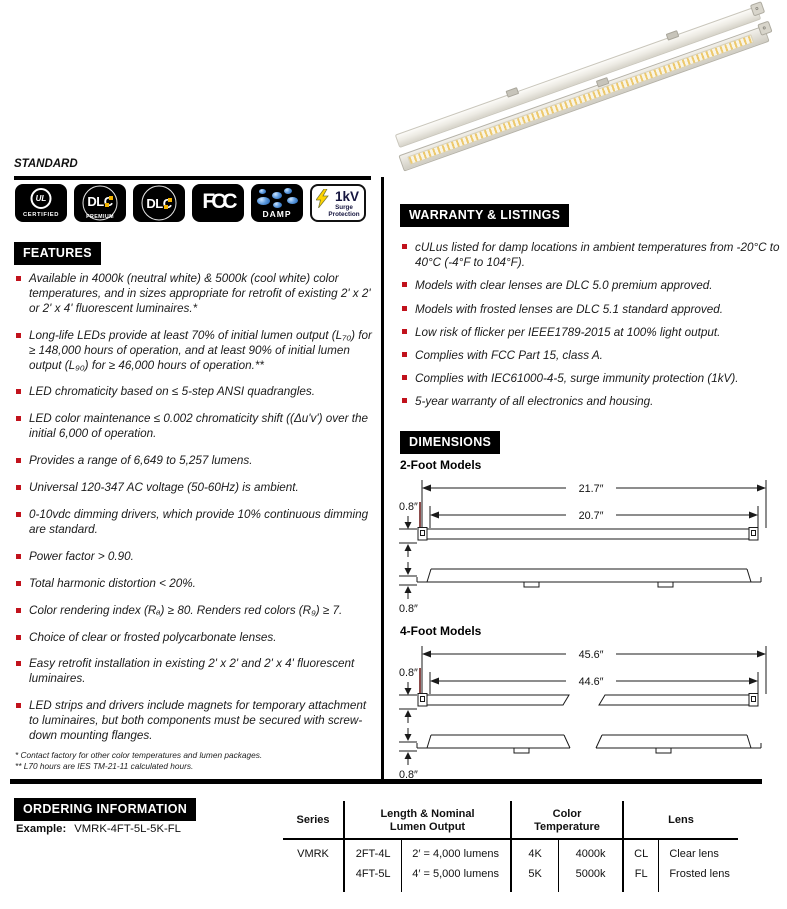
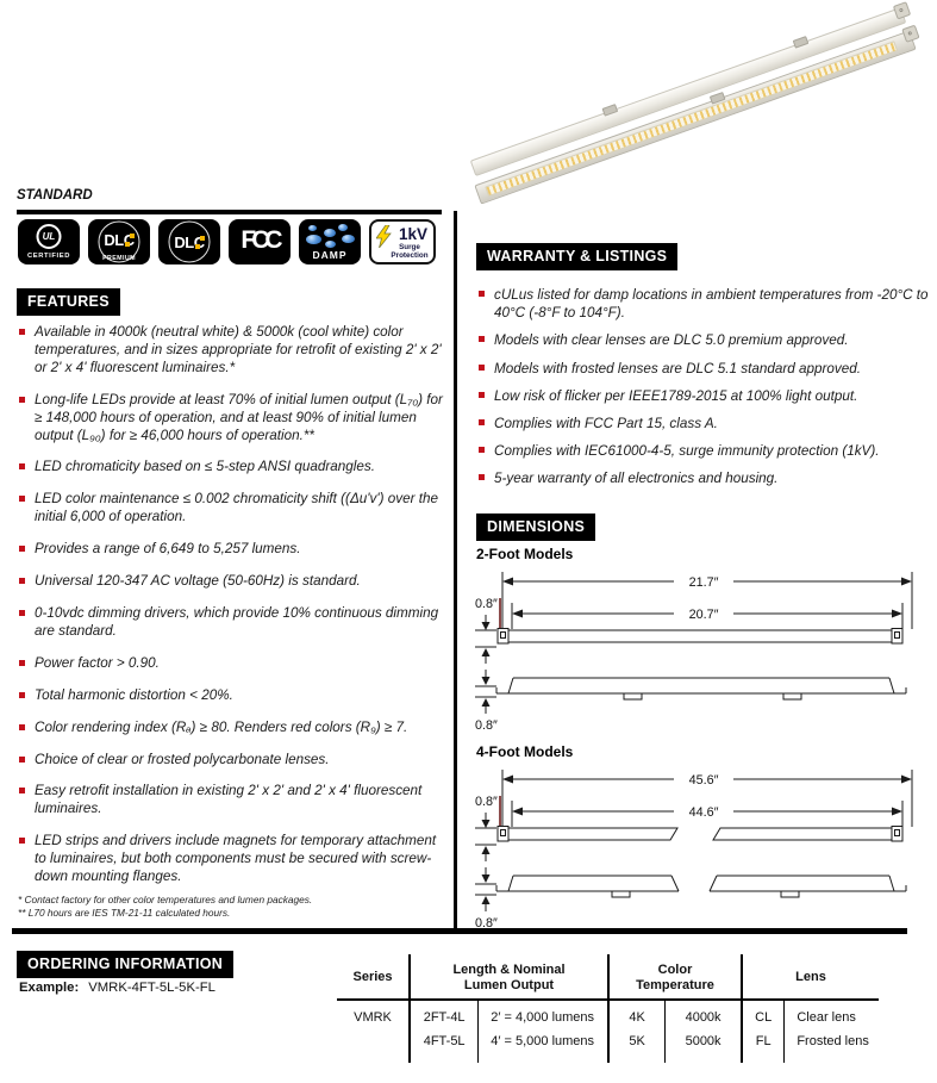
  STANDARD
  UL
  DLC
  DLC
  FCC
  DAMP
  1kV
  FEATURES
  Available in 4000k (neutral white) & 5000k (cool white) color temperatures, and in sizes appropriate for retrofit of existing 2' x 2' or 2' x 4' fluorescent luminaires.*
  Long-life LEDs provide at least 70% of initial lumen output (L₇₀) for ≥ 148,000 hours of operation, and at least 90% of initial lumen output (L₉₀) for ≥ 46,000 hours of operation.**
  LED chromaticity based on ≤ 5-step ANSI quadrangles.
  LED color maintenance ≤ 0.002 chromaticity shift ((Δu'v') over the initial 6,000 of operation.
  Provides a range of 6,649 to 5,257 lumens.
- Universal 120-347 AC voltage (50-60Hz) is ambient.
+ Universal 120-347 AC voltage (50-60Hz) is standard.
  0-10vdc dimming drivers, which provide 10% continuous dimming are standard.
  Power factor > 0.90.
  Total harmonic distortion < 20%.
  Color rendering index (Rₐ) ≥ 80. Renders red colors (R₉) ≥ 7.
  Choice of clear or frosted polycarbonate lenses.
  Easy retrofit installation in existing 2' x 2' and 2' x 4' fluorescent luminaires.
  LED strips and drivers include magnets for temporary attachment to luminaires, but both components must be secured with screw-down mounting flanges.
  * Contact factory for other color temperatures and lumen packages.
  ** L70 hours are IES TM-21-11 calculated hours.
  WARRANTY & LISTINGS
- cULus listed for damp locations in ambient temperatures from -20°C to 40°C (-4°F to 104°F).
+ cULus listed for damp locations in ambient temperatures from -20°C to 40°C (-8°F to 104°F).
  Models with clear lenses are DLC 5.0 premium approved.
  Models with frosted lenses are DLC 5.1 standard approved.
  Low risk of flicker per IEEE1789-2015 at 100% light output.
  Complies with FCC Part 15, class A.
  Complies with IEC61000-4-5, surge immunity protection (1kV).
  5-year warranty of all electronics and housing.
  DIMENSIONS
  2-Foot Models
  21.7″
  20.7″
  0.8″
  0.8″
  4-Foot Models
  45.6″
  44.6″
  0.8″
  0.8″
  ORDERING INFORMATION
  Example: VMRK-4FT-5L-5K-FL
  Series
  VMRK
  Length & Nominal
  Lumen Output
  2FT-4L
  4FT-5L
  2′ = 4,000 lumens
  4′ = 5,000 lumens
  Color
  Temperature
  4K
  5K
  4000k
  5000k
  Lens
  CL
  FL
  Clear lens
  Frosted lens
